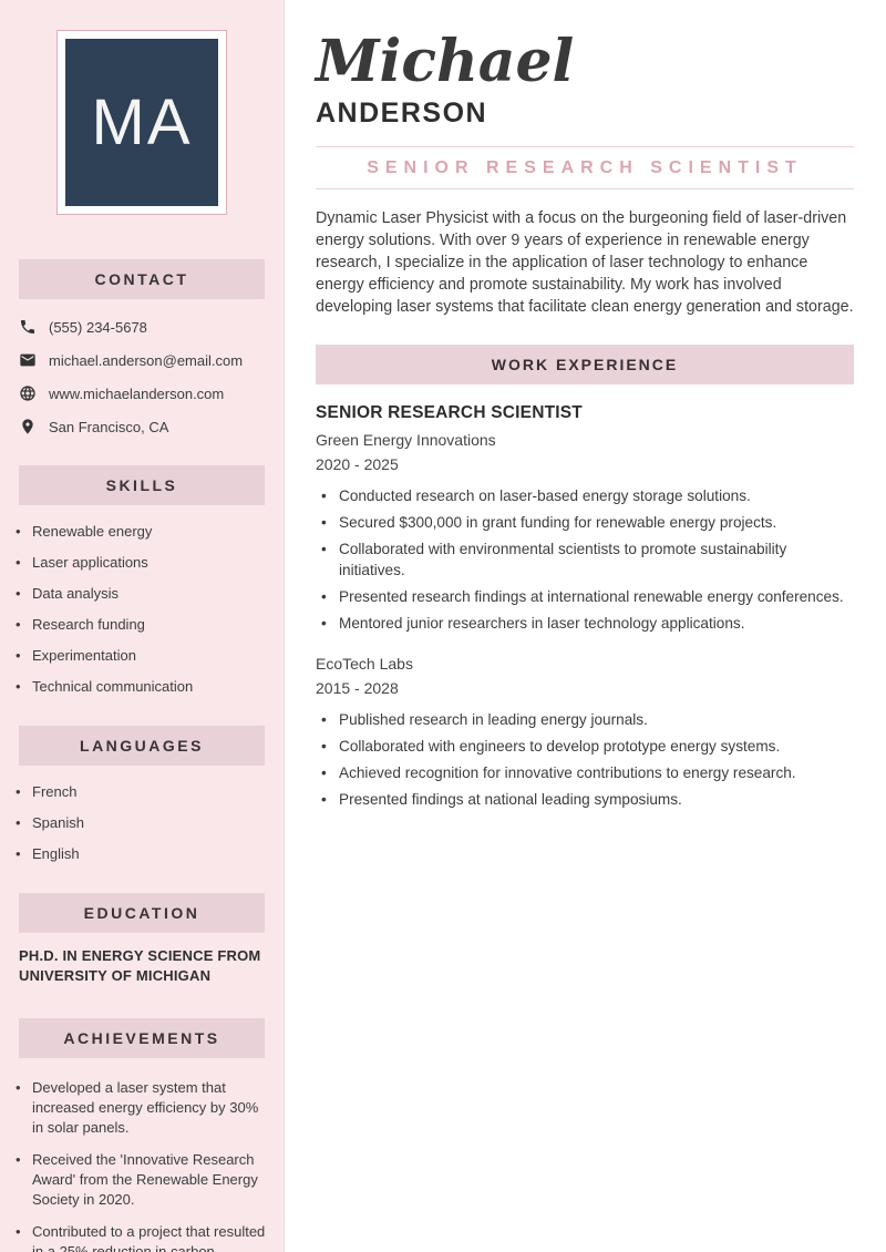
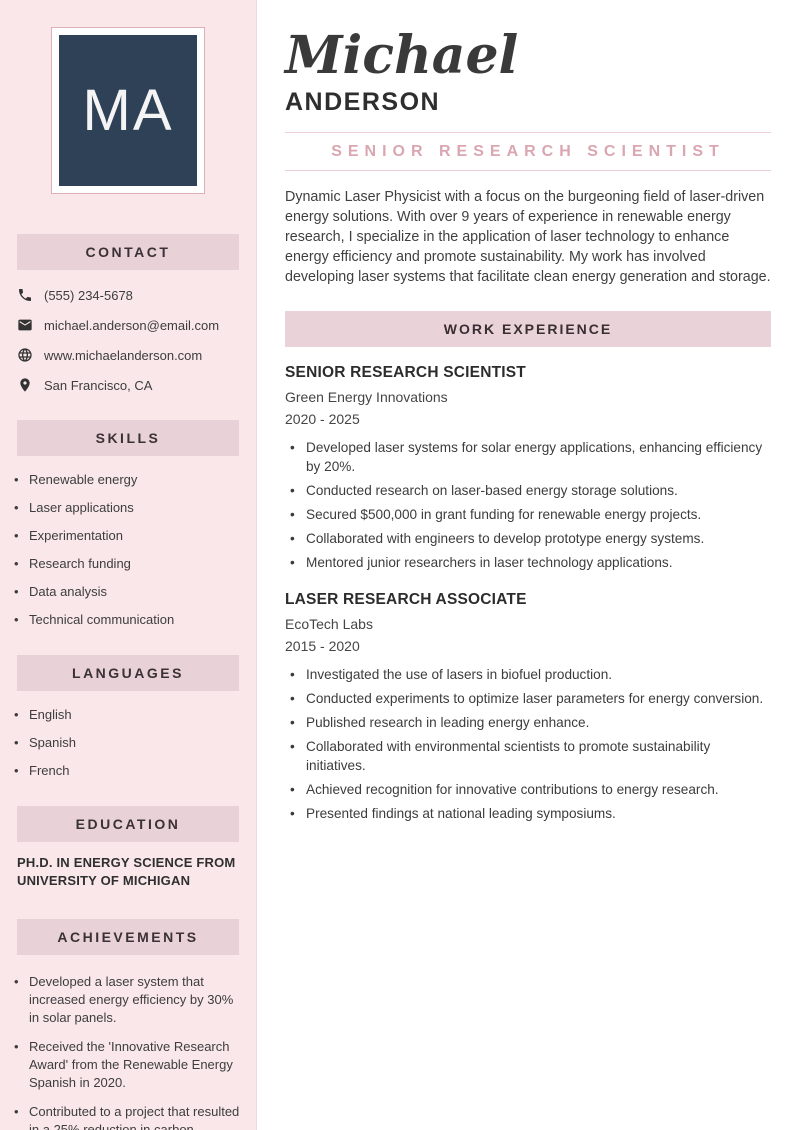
  MA
  CONTACT
  (555) 234-5678
  michael.anderson@email.com
  www.michaelanderson.com
  San Francisco, CA
  SKILLS
  Renewable energy
  Laser applications
- Data analysis
+ Experimentation
  Research funding
- Experimentation
+ Data analysis
  Technical communication
  LANGUAGES
- French
+ English
  Spanish
- English
+ French
  EDUCATION
  PH.D. IN ENERGY SCIENCE FROM UNIVERSITY OF MICHIGAN
  ACHIEVEMENTS
  Developed a laser system that increased energy efficiency by 30% in solar panels.
- Received the 'Innovative Research Award' from the Renewable Energy Society in 2020.
+ Received the 'Innovative Research Award' from the Renewable Energy Spanish in 2020.
  Michael
  ANDERSON
  SENIOR RESEARCH SCIENTIST
  Dynamic Laser Physicist with a focus on the burgeoning field of laser-driven energy solutions. With over 9 years of experience in renewable energy research, I specialize in the application of laser technology to enhance energy efficiency and promote sustainability. My work has involved developing laser systems that facilitate clean energy generation and storage.
  WORK EXPERIENCE
  SENIOR RESEARCH SCIENTIST
  Green Energy Innovations
  2020 - 2025
+ Developed laser systems for solar energy applications, enhancing efficiency by 20%.
  Conducted research on laser-based energy storage solutions.
- Secured $300,000 in grant funding for renewable energy projects.
+ Secured $500,000 in grant funding for renewable energy projects.
- Collaborated with environmental scientists to promote sustainability initiatives.
+ Collaborated with engineers to develop prototype energy systems.
- Presented research findings at international renewable energy conferences.
  Mentored junior researchers in laser technology applications.
+ LASER RESEARCH ASSOCIATE
  EcoTech Labs
- 2015 - 2028
+ 2015 - 2020
+ Investigated the use of lasers in biofuel production.
+ Conducted experiments to optimize laser parameters for energy conversion.
- Published research in leading energy journals.
+ Published research in leading energy enhance.
- Collaborated with engineers to develop prototype energy systems.
+ Collaborated with environmental scientists to promote sustainability initiatives.
  Achieved recognition for innovative contributions to energy research.
  Presented findings at national leading symposiums.
